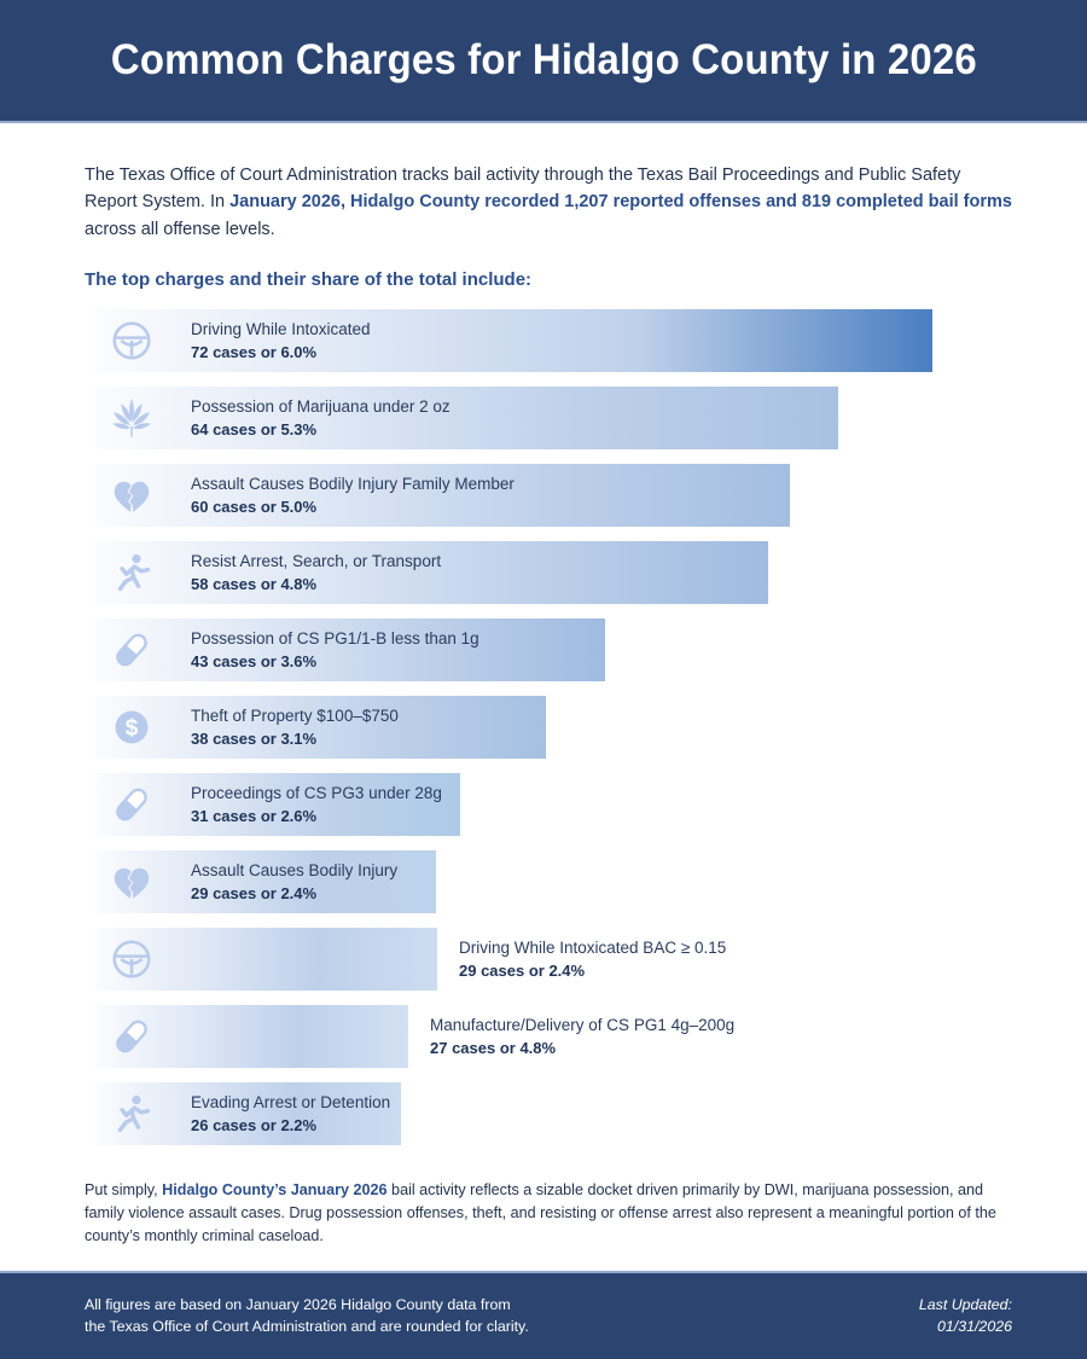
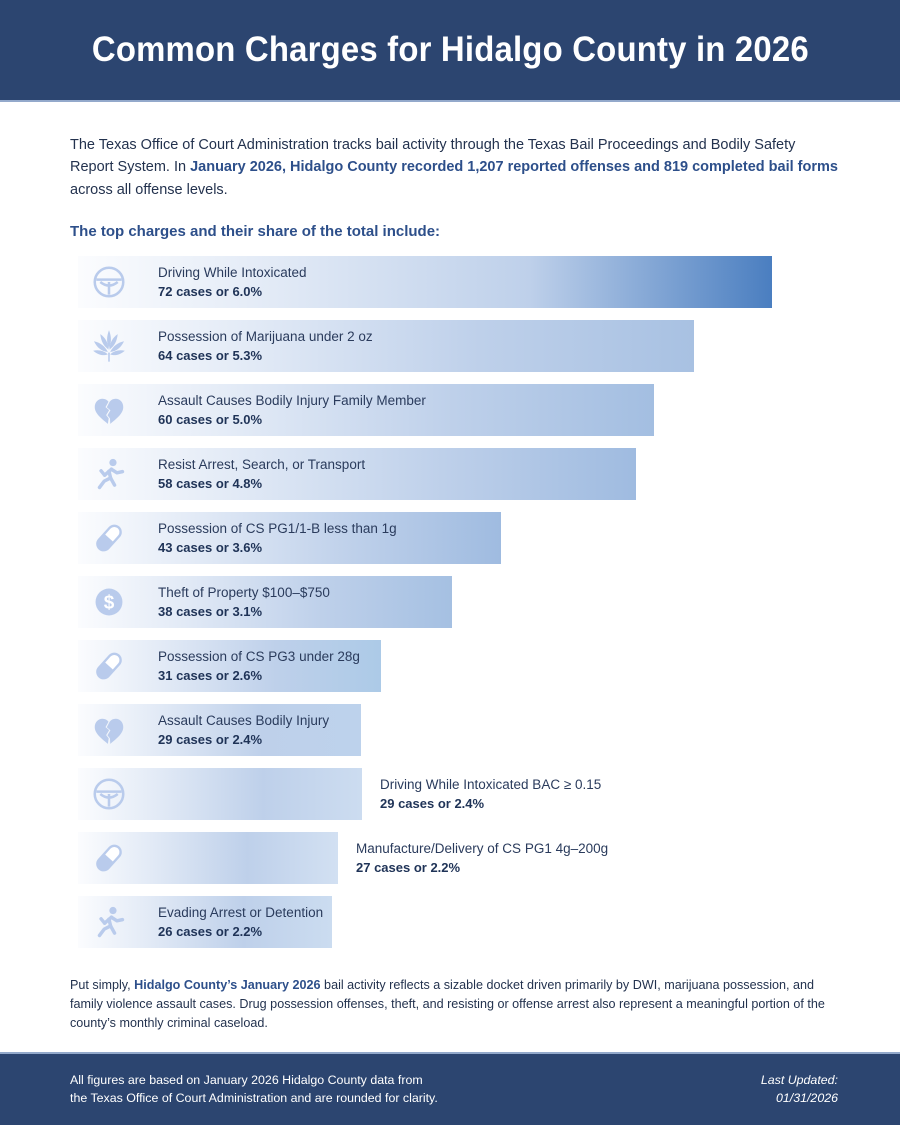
  Common Charges for Hidalgo County in 2026
- The Texas Office of Court Administration tracks bail activity through the Texas Bail Proceedings and Public Safety Report System. In January 2026, Hidalgo County recorded 1,207 reported offenses and 819 completed bail forms across all offense levels.
+ The Texas Office of Court Administration tracks bail activity through the Texas Bail Proceedings and Bodily Safety Report System. In January 2026, Hidalgo County recorded 1,207 reported offenses and 819 completed bail forms across all offense levels.
  The top charges and their share of the total include:
  Driving While Intoxicated
  72 cases or 6.0%
  Possession of Marijuana under 2 oz
  64 cases or 5.3%
  Assault Causes Bodily Injury Family Member
  60 cases or 5.0%
  Resist Arrest, Search, or Transport
  58 cases or 4.8%
  Possession of CS PG1/1-B less than 1g
  43 cases or 3.6%
  $
  Theft of Property $100–$750
  38 cases or 3.1%
- Proceedings of CS PG3 under 28g
+ Possession of CS PG3 under 28g
  31 cases or 2.6%
  Assault Causes Bodily Injury
  29 cases or 2.4%
  Driving While Intoxicated BAC ≥ 0.15
  29 cases or 2.4%
  Manufacture/Delivery of CS PG1 4g–200g
- 27 cases or 4.8%
+ 27 cases or 2.2%
  Evading Arrest or Detention
  26 cases or 2.2%
  Put simply, Hidalgo County’s January 2026 bail activity reflects a sizable docket driven primarily by DWI, marijuana possession, and family violence assault cases. Drug possession offenses, theft, and resisting or offense arrest also represent a meaningful portion of the county’s monthly criminal caseload.
  All figures are based on January 2026 Hidalgo County data from
  the Texas Office of Court Administration and are rounded for clarity.
  Last Updated:
  01/31/2026
